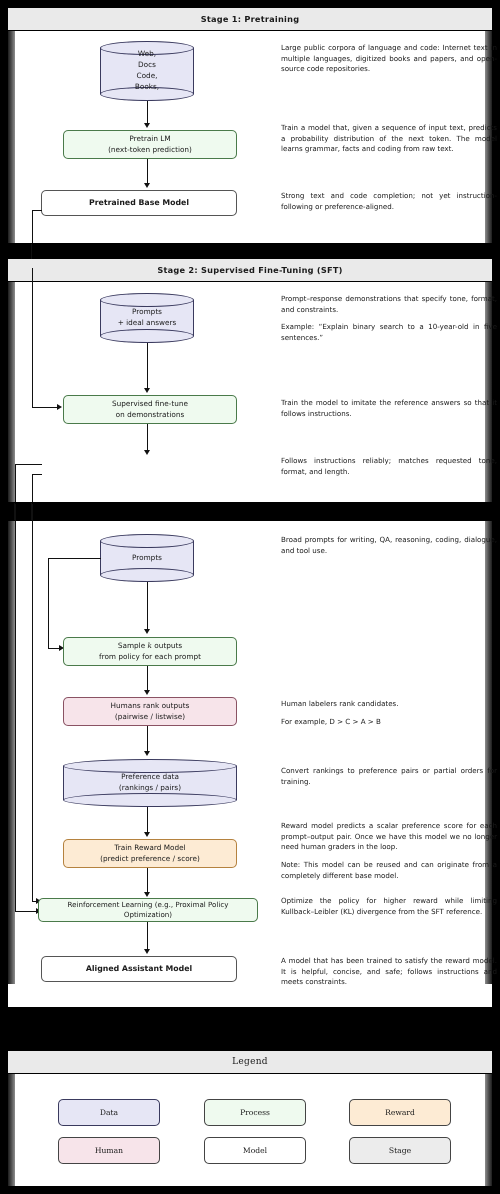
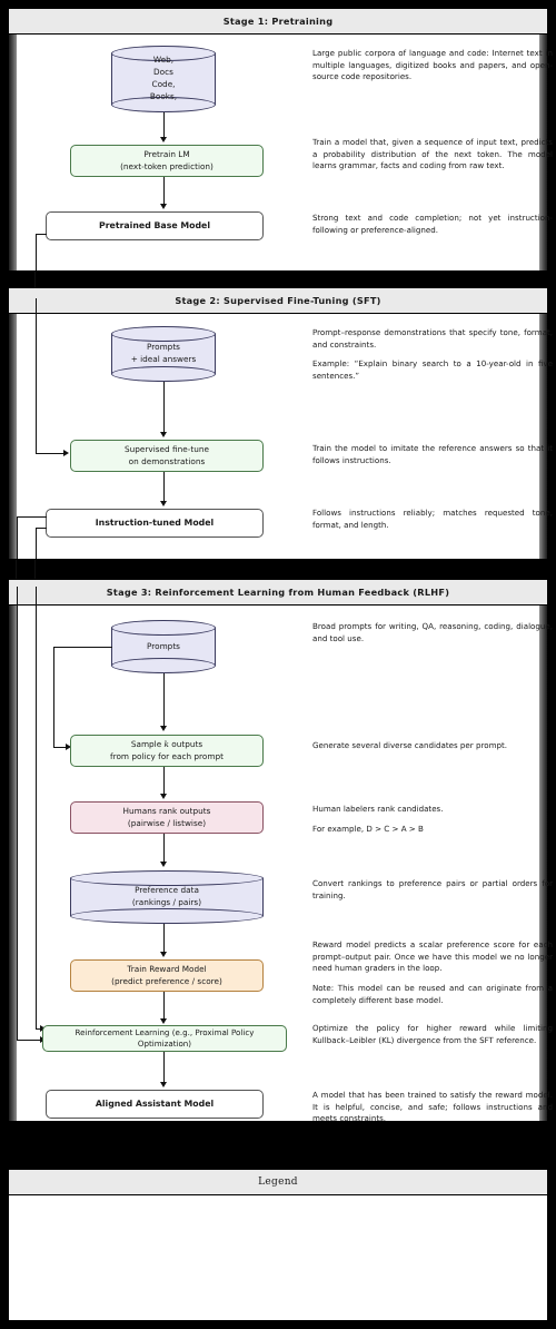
  Stage 1: Pretraining
  Web,
  Docs
  Code,
  Books,
  Pretrain LM
  (next-token prediction)
  Pretrained Base Model
  Large public corpora of language and code: Internet text in multiple languages, digitized books and papers, and open-source code repositories.
  Train a model that, given a sequence of input text, predicts a probability distribution of the next token. The model learns grammar, facts and coding from raw text.
  Strong text and code completion; not yet instruction-following or preference-aligned.
  Stage 2: Supervised Fine-Tuning (SFT)
  Prompts
  + ideal answers
  Supervised fine-tune
  on demonstrations
+ Instruction-tuned Model
  Prompt–response demonstrations that specify tone, format, and constraints.
  Example: “Explain binary search to a 10-year-old in five sentences.”
  Train the model to imitate the reference answers so that it follows instructions.
  Follows instructions reliably; matches requested tone, format, and length.
+ Stage 3: Reinforcement Learning from Human Feedback (RLHF)
  Prompts
  Sample k outputs
  from policy for each prompt
  Humans rank outputs
  (pairwise / listwise)
  Preference data
  (rankings / pairs)
  Train Reward Model
  (predict preference / score)
  Reinforcement Learning (e.g., Proximal Policy Optimization)
  Aligned Assistant Model
  Broad prompts for writing, QA, reasoning, coding, dialogue, and tool use.
+ Generate several diverse candidates per prompt.
  Human labelers rank candidates.
  For example, D > C > A > B
  Convert rankings to preference pairs or partial orders for training.
  Reward model predicts a scalar preference score for each prompt–output pair. Once we have this model we no longer need human graders in the loop.
  Note: This model can be reused and can originate from a completely different base model.
  Optimize the policy for higher reward while limiting Kullback–Leibler (KL) divergence from the SFT reference.
  A model that has been trained to satisfy the reward model. It is helpful, concise, and safe; follows instructions and meets constraints.
  Legend
- Data
- Process
- Reward
- Human
- Model
- Stage
